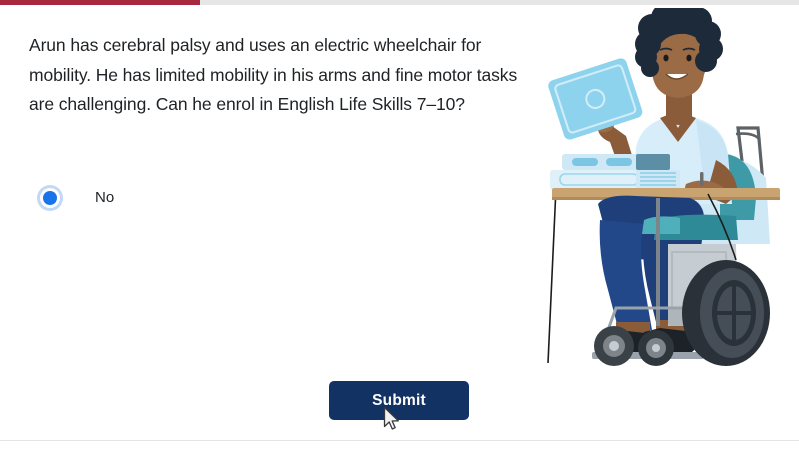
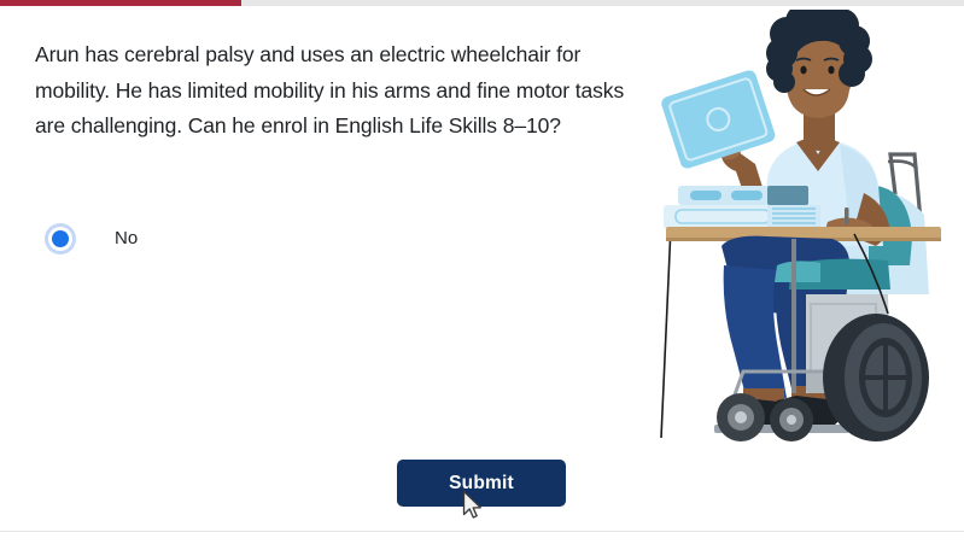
- Arun has cerebral palsy and uses an electric wheelchair for mobility. He has limited mobility in his arms and fine motor tasks are challenging. Can he enrol in English Life Skills 7–10?
+ Arun has cerebral palsy and uses an electric wheelchair for mobility. He has limited mobility in his arms and fine motor tasks are challenging. Can he enrol in English Life Skills 8–10?
  No
  Submit
